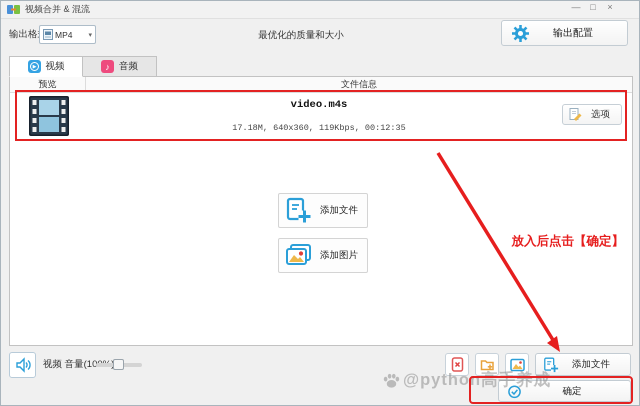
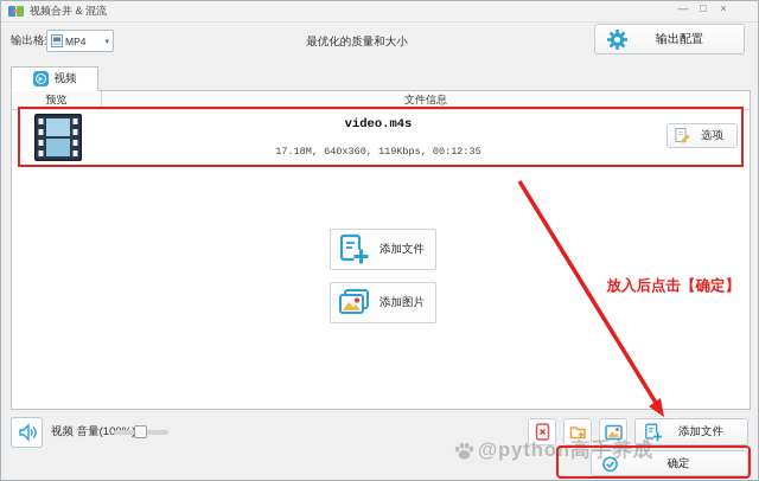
  视频合并 & 混流
  —
  □
  ×
  输出格
  MP4
  最优化的质量和大小
  输出配置
  视频
- ♪
- 音频
  预览
  文件信息
  video.m4s
  17.18M, 640x360, 119Kbps, 00:12:35
  选项
  添加文件
  添加图片
  视频 音量(10
  添加文件
  确定
  @python高手养成
  放入后点击【确定】
